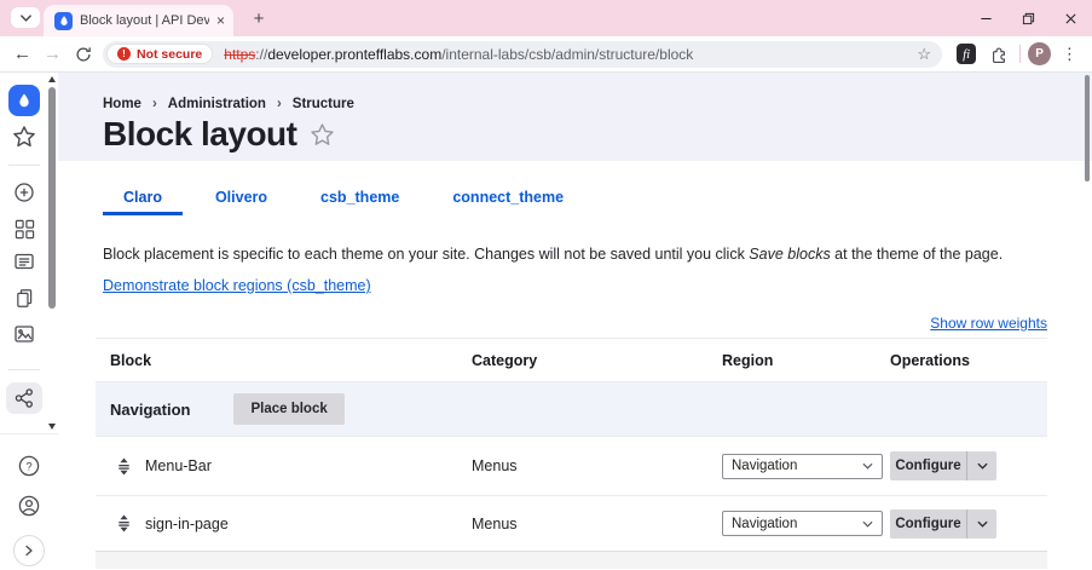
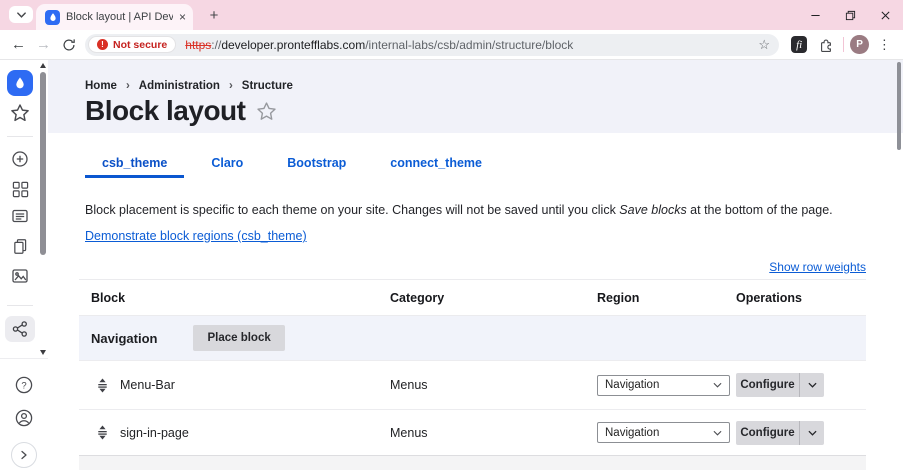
  ×
  +
  ←
  →
  !
  Not secure
  https://developer.prontefflabs.com/internal-labs/csb/admin/structure/block
  ☆
  fi
  P
  ⋮
  ?
  Home
  ›
  Administration
  ›
  Structure
  Block layout
- Claro
+ csb_theme
- Olivero
- csb_theme
+ Claro
+ Bootstrap
  connect_theme
- Block placement is specific to each theme on your site. Changes will not be saved until you click Save blocks at the theme of the page.
+ Block placement is specific to each theme on your site. Changes will not be saved until you click Save blocks at the bottom of the page.
  Demonstrate block regions (csb_theme)
  Show row weights
  Block
  Category
  Region
  Operations
  Navigation
  Place block
  Menu-Bar
  Menus
  Navigation
  Configure
  sign-in-page
  Menus
  Navigation
  Configure
